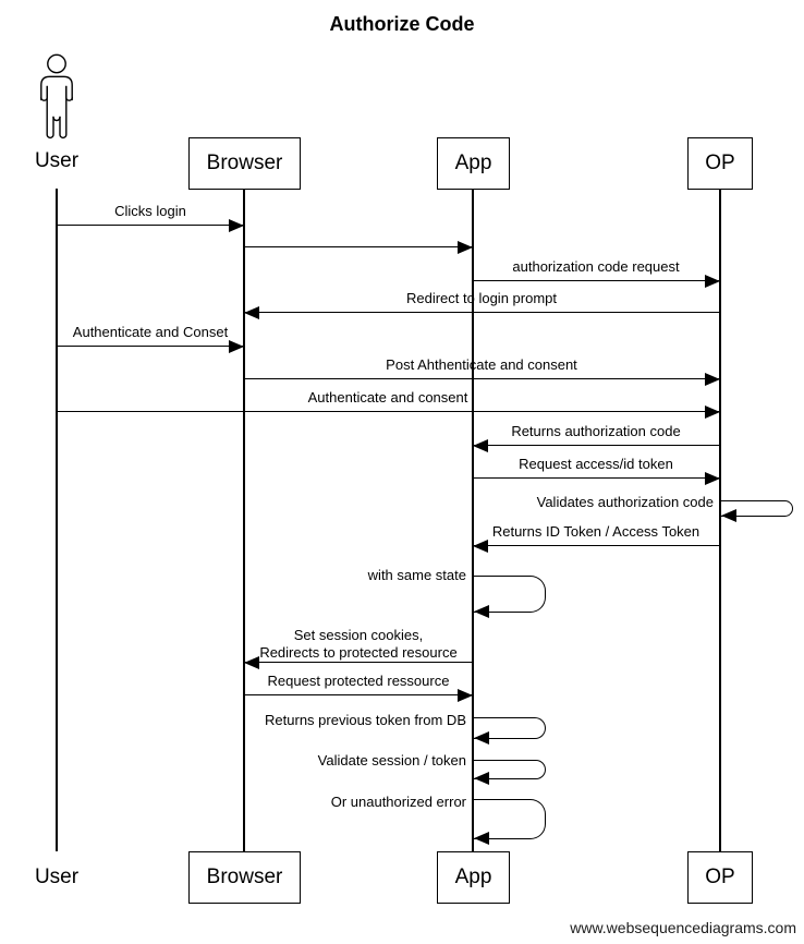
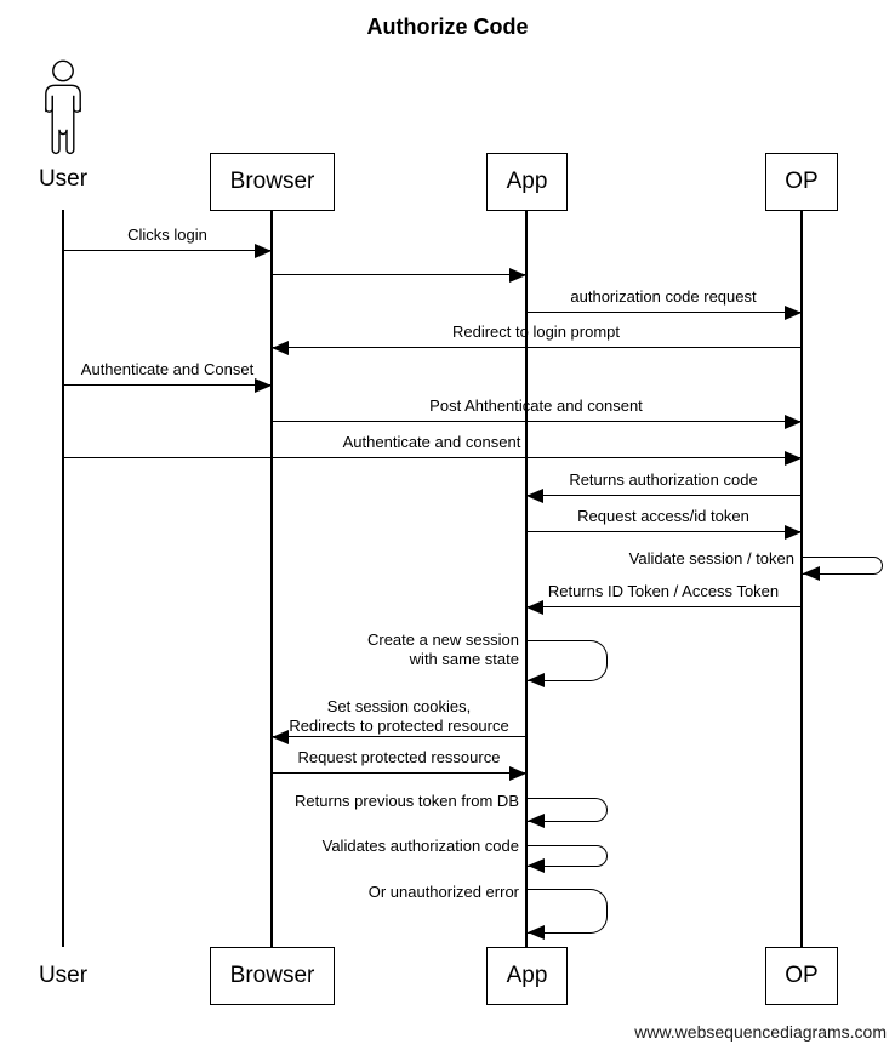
  Authorize Code
  User
  Browser
  App
  OP
  Clicks login
  authorization code request
  Redirect to login prompt
  Authenticate and Conset
  Post Ahthenticate and consent
  Authenticate and consent
  Returns authorization code
  Request access/id token
- Validates authorization code
+ Validate session / token
  Returns ID Token / Access Token
+ Create a new session
  with same state
  Set session cookies,
  Redirects to protected resource
  Request protected ressource
  Returns previous token from DB
- Validate session / token
+ Validates authorization code
  Or unauthorized error
  User
  Browser
  App
  OP
  www.websequencediagrams.com
